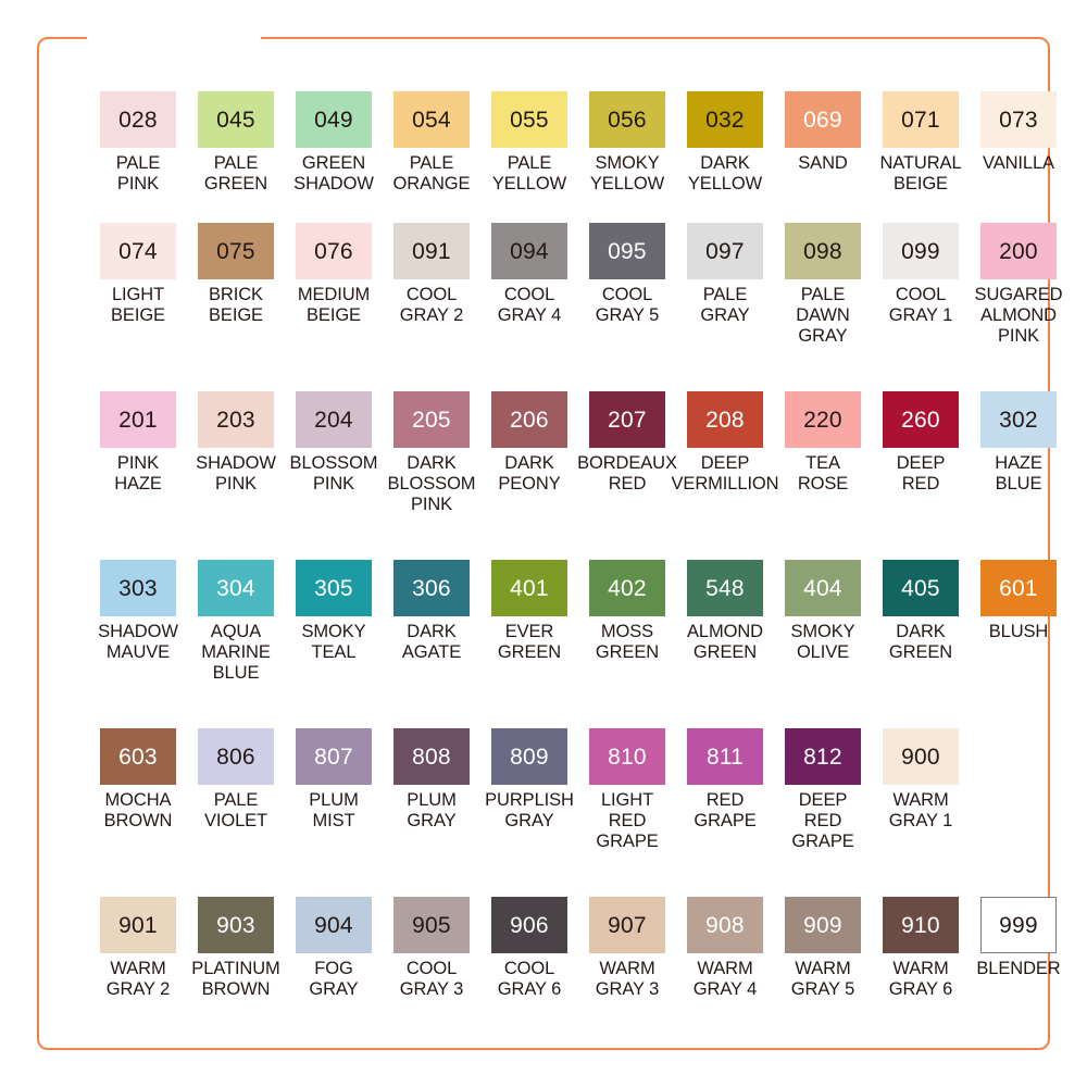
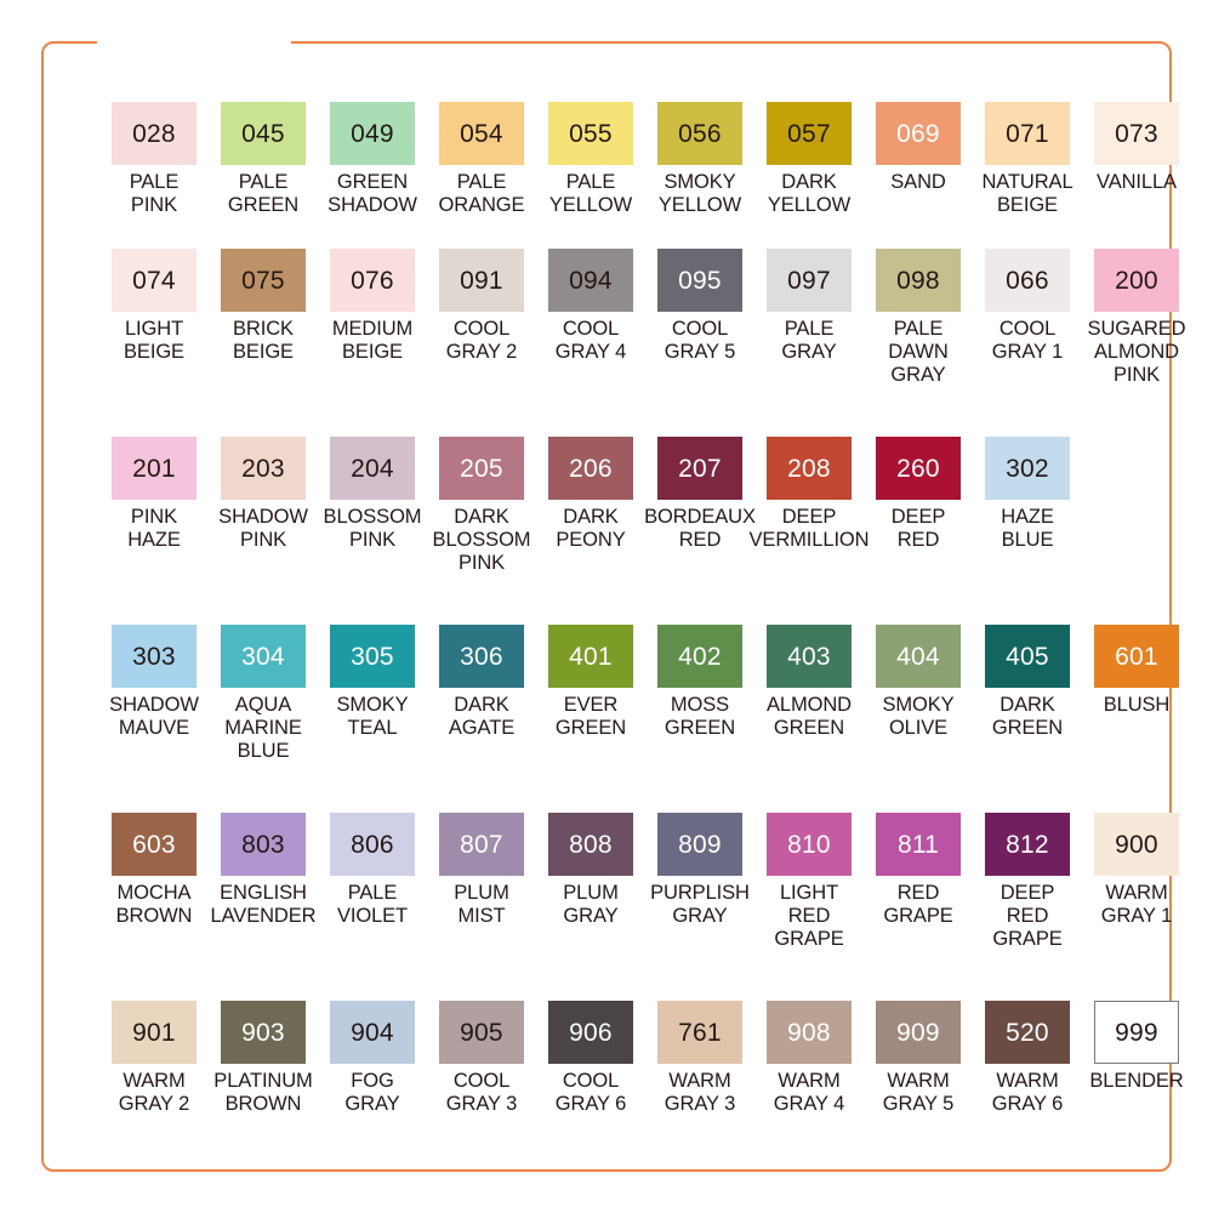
  028
  PALE
  PINK
  045
  PALE
  GREEN
  049
  GREEN
  SHADOW
  054
  PALE
  ORANGE
  055
  PALE
  YELLOW
  056
  SMOKY
  YELLOW
- 032
+ 057
  DARK
  YELLOW
  069
  SAND
  071
  NATURAL
  BEIGE
  073
  VANILLA
  074
  LIGHT
  BEIGE
  075
  BRICK
  BEIGE
  076
  MEDIUM
  BEIGE
  091
  COOL
  GRAY 2
  094
  COOL
  GRAY 4
  095
  COOL
  GRAY 5
  097
  PALE
  GRAY
  098
  PALE
  DAWN
  GRAY
- 099
+ 066
  COOL
  GRAY 1
  200
  SUGARED
  ALMOND
  PINK
  201
  PINK
  HAZE
  203
  SHADOW
  PINK
  204
  BLOSSOM
  PINK
  205
  DARK
  BLOSSOM
  PINK
  206
  DARK
  PEONY
  207
  BORDEAUX
  RED
  208
  DEEP
  VERMILLION
- 220
- TEA
- ROSE
  260
  DEEP
  RED
  302
  HAZE
  BLUE
  303
  SHADOW
  MAUVE
  304
  AQUA
  MARINE
  BLUE
  305
  SMOKY
  TEAL
  306
  DARK
  AGATE
  401
  EVER
  GREEN
  402
  MOSS
  GREEN
- 548
+ 403
  ALMOND
  GREEN
  404
  SMOKY
  OLIVE
  405
  DARK
  GREEN
  601
  BLUSH
  603
  MOCHA
  BROWN
+ 803
+ ENGLISH
+ LAVENDER
  806
  PALE
  VIOLET
  807
  PLUM
  MIST
  808
  PLUM
  GRAY
  809
  PURPLISH
  GRAY
  810
  LIGHT
  RED
  GRAPE
  811
  RED
  GRAPE
  812
  DEEP
  RED
  GRAPE
  900
  WARM
  GRAY 1
  901
  WARM
  GRAY 2
  903
  PLATINUM
  BROWN
  904
  FOG
  GRAY
  905
  COOL
  GRAY 3
  906
  COOL
  GRAY 6
- 907
+ 761
  WARM
  GRAY 3
  908
  WARM
  GRAY 4
  909
  WARM
  GRAY 5
- 910
+ 520
  WARM
  GRAY 6
  999
  BLENDER
